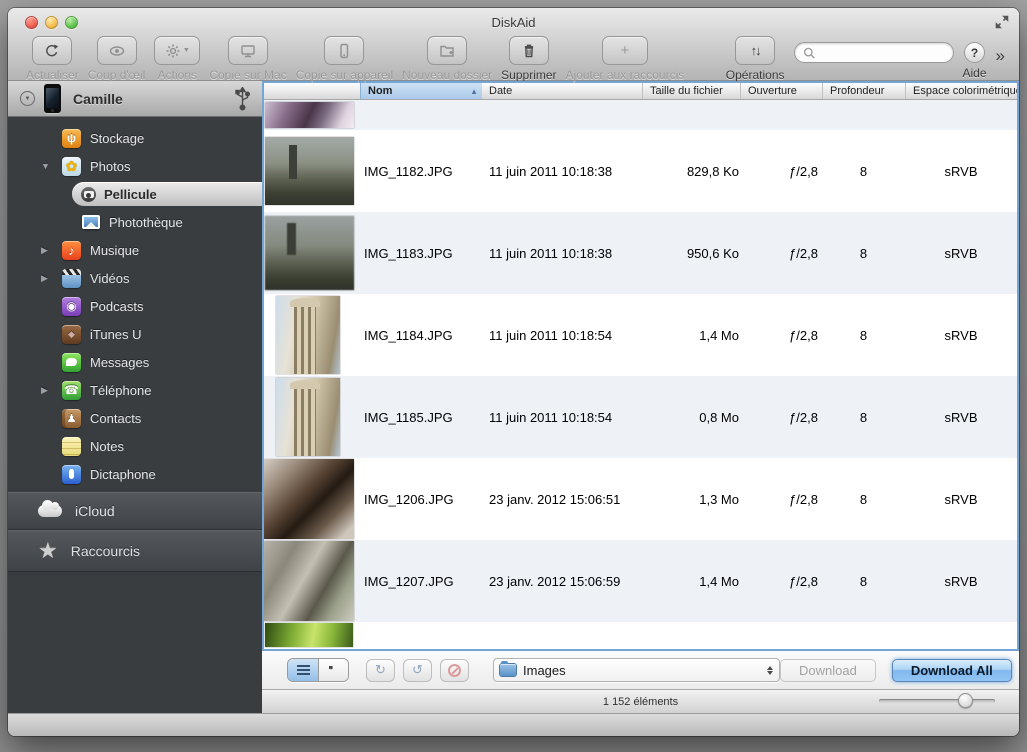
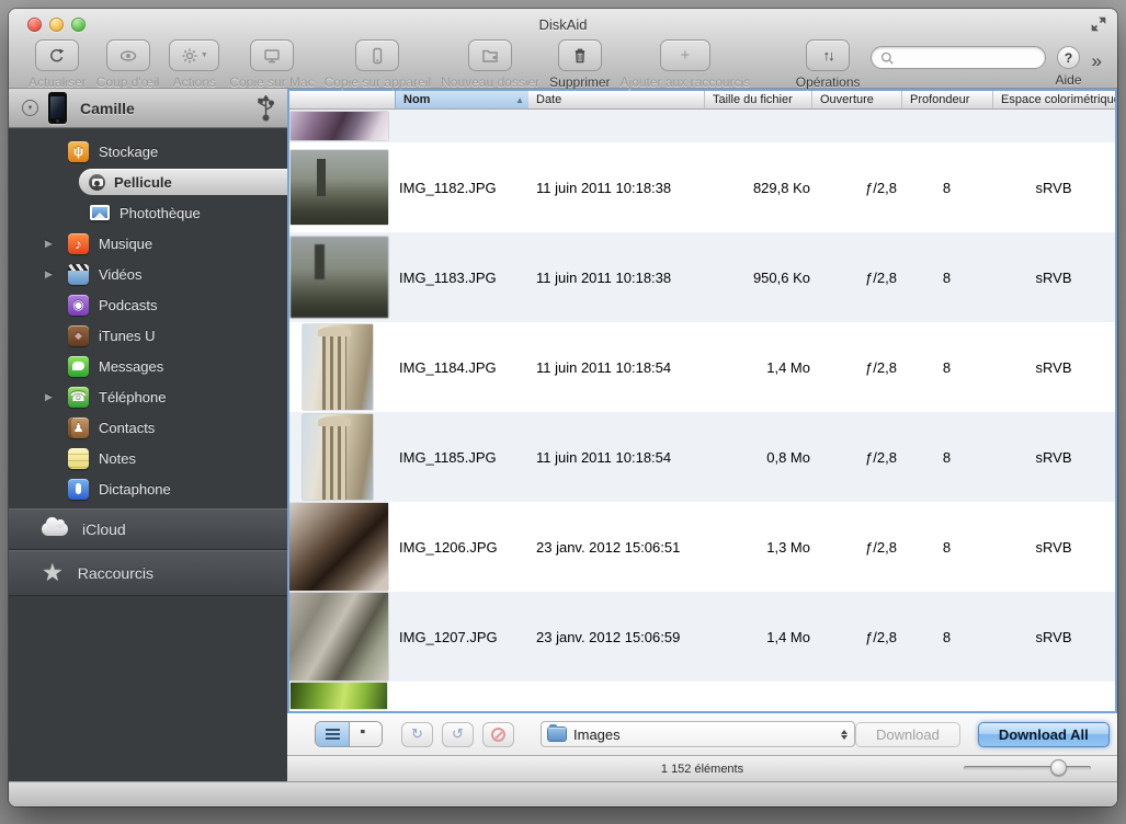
  DiskAid
  Actualiser
  Coup d'œil
  Actions
  Copie sur Mac
  Copie sur appareil
  Nouveau dossier
  Supprimer
  +
  Ajouter aux raccourcis
  ↑↓
  Opérations
  ?
  Aide
  »
  Camille
  Stockage
- ▼
- Photos
  Pellicule
  Photothèque
  ▶
  Musique
  ▶
  Vidéos
  Podcasts
  iTunes U
  Messages
  ▶
  Téléphone
  Contacts
  Notes
  Dictaphone
  iCloud
  ★
  Raccourcis
  Nom
  ▲
  Date
  Taille du fichier
  Ouverture
  Profondeur
  Espace colorimétriqu
  IMG_1182.JPG
  11 juin 2011 10:18:38
  829,8 Ko
  ƒ/2,8
  8
  sRVB
  IMG_1183.JPG
  11 juin 2011 10:18:38
  950,6 Ko
  ƒ/2,8
  8
  sRVB
  IMG_1184.JPG
  11 juin 2011 10:18:54
  1,4 Mo
  ƒ/2,8
  8
  sRVB
  IMG_1185.JPG
  11 juin 2011 10:18:54
  0,8 Mo
  ƒ/2,8
  8
  sRVB
  IMG_1206.JPG
  23 janv. 2012 15:06:51
  1,3 Mo
  ƒ/2,8
  8
  sRVB
  IMG_1207.JPG
  23 janv. 2012 15:06:59
  1,4 Mo
  ƒ/2,8
  8
  sRVB
  ↻
  ↺
  Images
  Download
  Download All
  1 152 éléments
